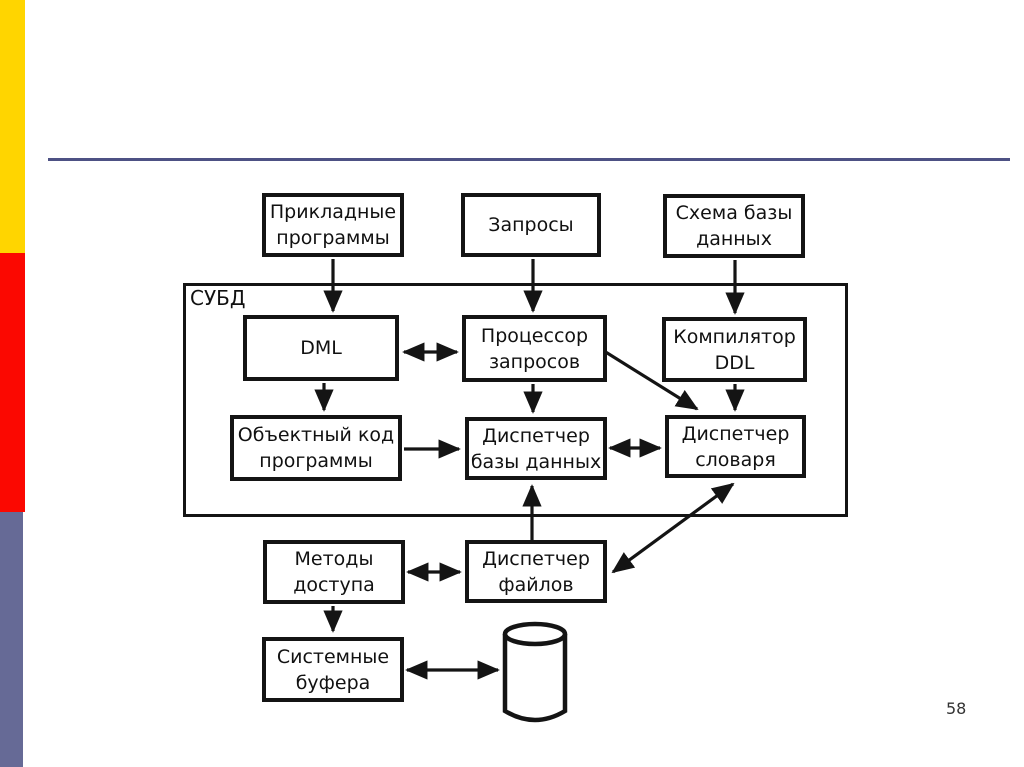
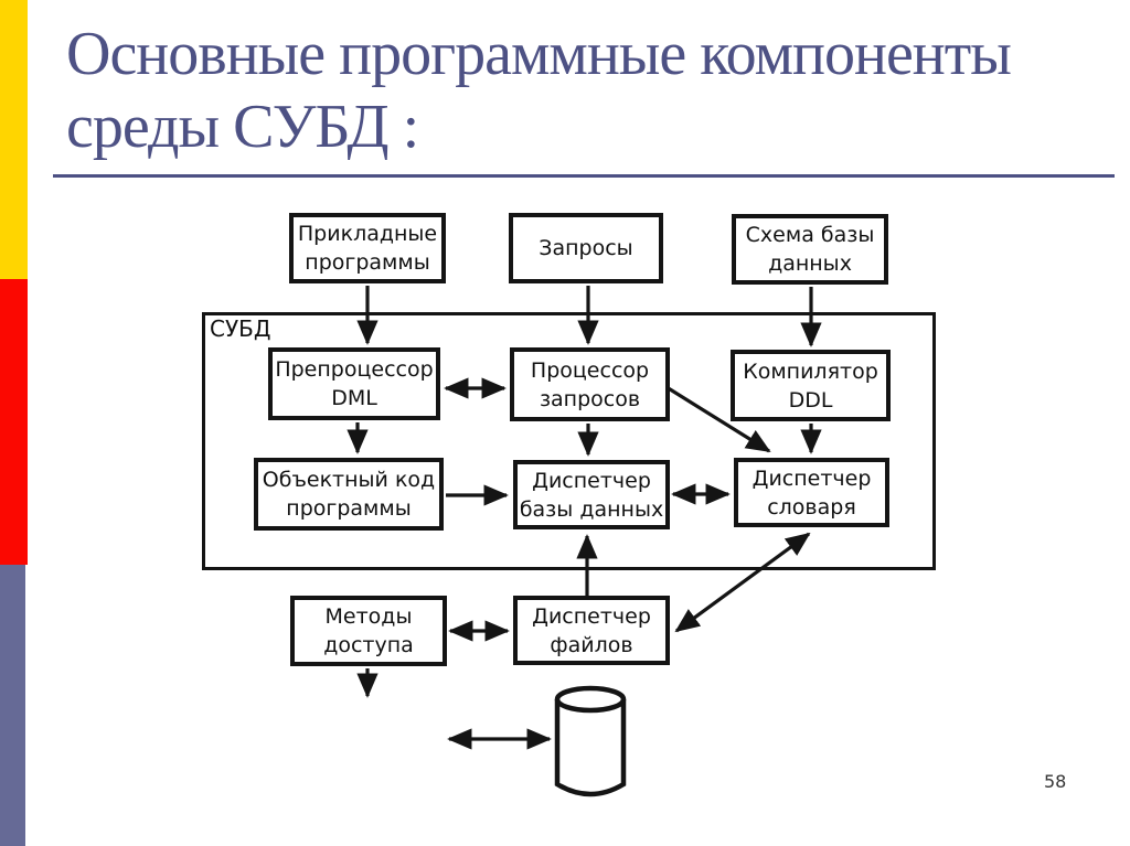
+ Основные программные компоненты
+ среды СУБД :
  СУБД
  Прикладные
  программы
  Запросы
  Схема базы
  данных
+ Препроцессор
  DML
  Процессор
  запросов
  Компилятор
  DDL
  Объектный код
  программы
  Диспетчер
  базы данных
  Диспетчер
  словаря
  Методы
  доступа
  Диспетчер
  файлов
- Системные
- буфера
  58
